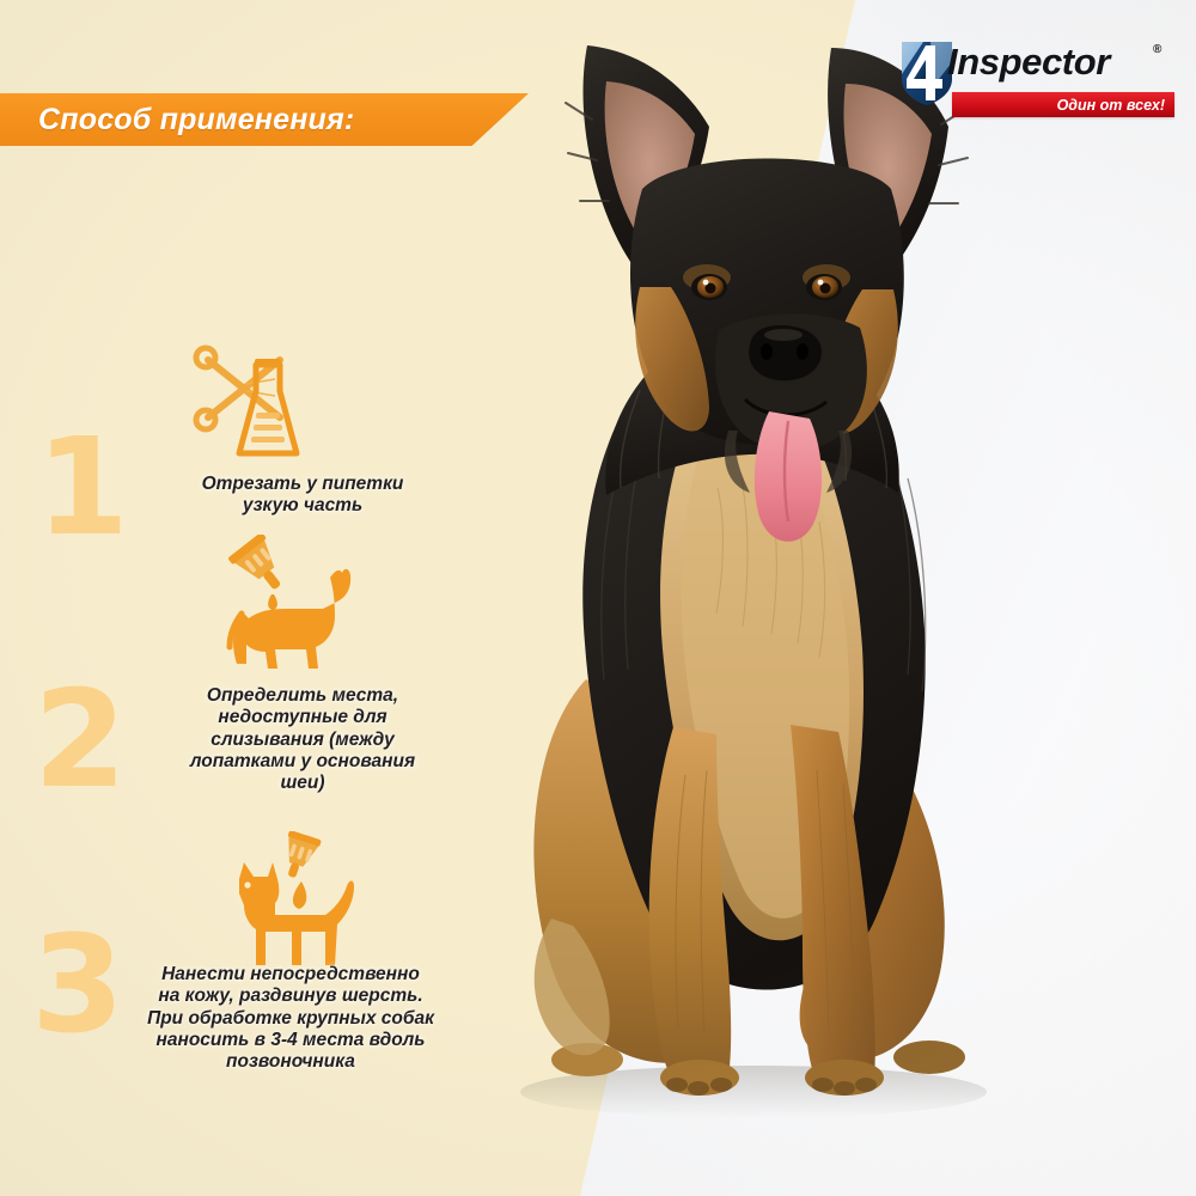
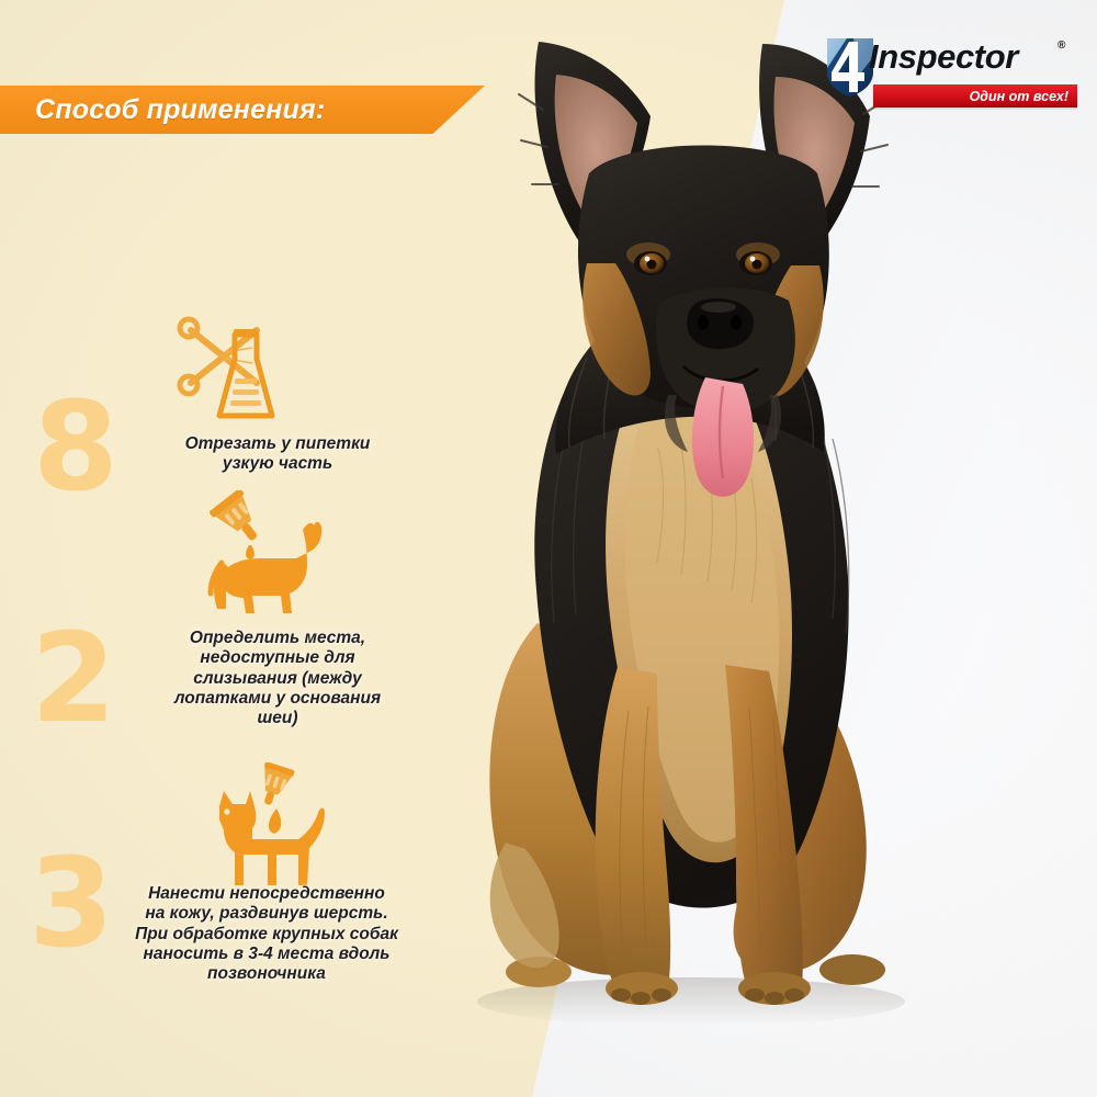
  Способ применения:
  Inspector
  ®
  Один от всех!
- 1
+ 8
  Отрезать у пипетки
  узкую часть
  2
  Определить места,
  недоступные для
  слизывания (между
  лопатками у основания
  шеи)
  3
  Нанести непосредственно
  на кожу, раздвинув шерсть.
  При обработке крупных собак
  наносить в 3-4 места вдоль
  позвоночника
